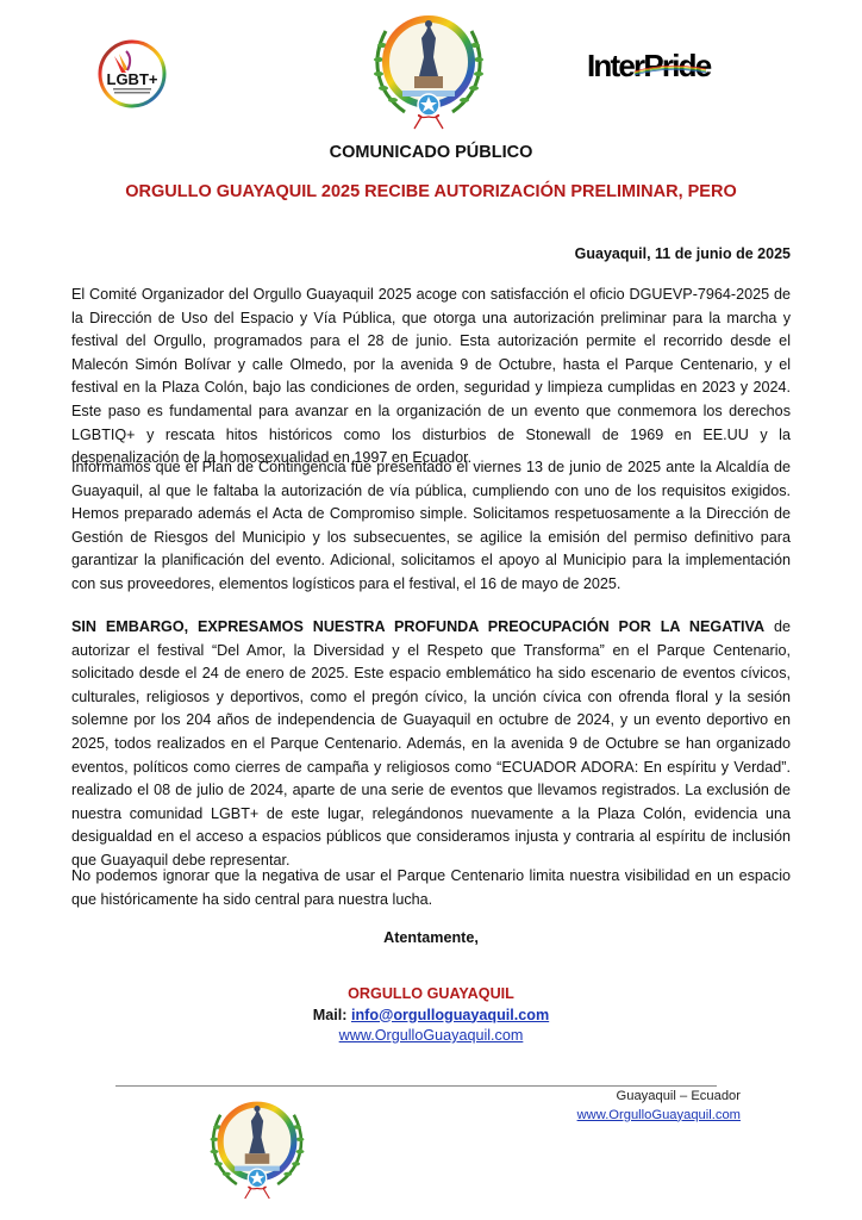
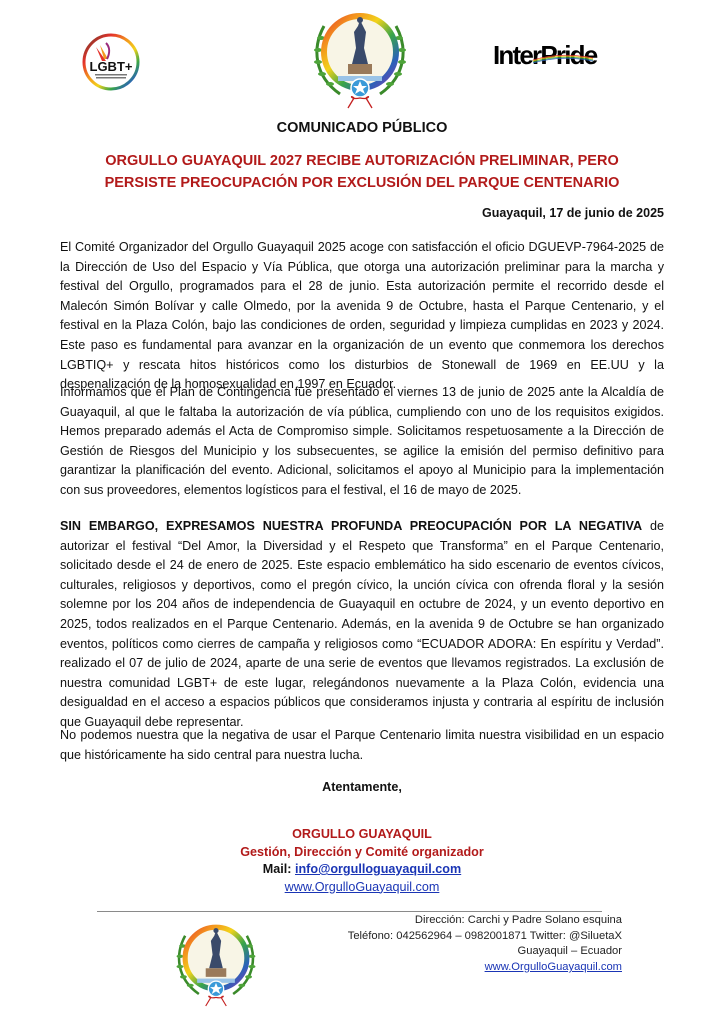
  LGBT+
  InterPde
  COMUNICADO PÚBLICO
- ORGULLO GUAYAQUIL 2025 RECIBE AUTORIZACIÓN PRELIMINAR, PERO
+ ORGULLO GUAYAQUIL 2027 RECIBE AUTORIZACIÓN PRELIMINAR, PERO
+ PERSISTE PREOCUPACIÓN POR EXCLUSIÓN DEL PARQUE CENTENARIO
- Guayaquil, 11 de junio de 2025
+ Guayaquil, 17 de junio de 2025
  El Comité Organizador del Orgullo Guayaquil 2025 acoge con satisfacción el oficio DGUEVP-7964-2025 de la Dirección de Uso del Espacio y Vía Pública, que otorga una autorización preliminar para la marcha y festival del Orgullo, programados para el 28 de junio. Esta autorización permite el recorrido desde el Malecón Simón Bolívar y calle Olmedo, por la avenida 9 de Octubre, hasta el Parque Centenario, y el festival en la Plaza Colón, bajo las condiciones de orden, seguridad y limpieza cumplidas en 2023 y 2024. Este paso es fundamental para avanzar en la organización de un evento que conmemora los derechos LGBTIQ+ y rescata hitos históricos como los disturbios de Stonewall de 1969 en EE.UU y la despenalización de la homosexualidad en 1997 en Ecuador.
  Informamos que el Plan de Contingencia fue presentado el viernes 13 de junio de 2025 ante la Alcaldía de Guayaquil, al que le faltaba la autorización de vía pública, cumpliendo con uno de los requisitos exigidos. Hemos preparado además el Acta de Compromiso simple. Solicitamos respetuosamente a la Dirección de Gestión de Riesgos del Municipio y los subsecuentes, se agilice la emisión del permiso definitivo para garantizar la planificación del evento. Adicional, solicitamos el apoyo al Municipio para la implementación con sus proveedores, elementos logísticos para el festival, el 16 de mayo de 2025.
- SIN EMBARGO, EXPRESAMOS NUESTRA PROFUNDA PREOCUPACIÓN POR LA NEGATIVA de autorizar el festival “Del Amor, la Diversidad y el Respeto que Transforma” en el Parque Centenario, solicitado desde el 24 de enero de 2025. Este espacio emblemático ha sido escenario de eventos cívicos, culturales, religiosos y deportivos, como el pregón cívico, la unción cívica con ofrenda floral y la sesión solemne por los 204 años de independencia de Guayaquil en octubre de 2024, y un evento deportivo en 2025, todos realizados en el Parque Centenario. Además, en la avenida 9 de Octubre se han organizado eventos, políticos como cierres de campaña y religiosos como “ECUADOR ADORA: En espíritu y Verdad”. realizado el 08 de julio de 2024, aparte de una serie de eventos que llevamos registrados. La exclusión de nuestra comunidad LGBT+ de este lugar, relegándonos nuevamente a la Plaza Colón, evidencia una desigualdad en el acceso a espacios públicos que consideramos injusta y contraria al espíritu de inclusión que Guayaquil debe representar.
+ SIN EMBARGO, EXPRESAMOS NUESTRA PROFUNDA PREOCUPACIÓN POR LA NEGATIVA de autorizar el festival “Del Amor, la Diversidad y el Respeto que Transforma” en el Parque Centenario, solicitado desde el 24 de enero de 2025. Este espacio emblemático ha sido escenario de eventos cívicos, culturales, religiosos y deportivos, como el pregón cívico, la unción cívica con ofrenda floral y la sesión solemne por los 204 años de independencia de Guayaquil en octubre de 2024, y un evento deportivo en 2025, todos realizados en el Parque Centenario. Además, en la avenida 9 de Octubre se han organizado eventos, políticos como cierres de campaña y religiosos como “ECUADOR ADORA: En espíritu y Verdad”. realizado el 07 de julio de 2024, aparte de una serie de eventos que llevamos registrados. La exclusión de nuestra comunidad LGBT+ de este lugar, relegándonos nuevamente a la Plaza Colón, evidencia una desigualdad en el acceso a espacios públicos que consideramos injusta y contraria al espíritu de inclusión que Guayaquil debe representar.
- No podemos ignorar que la negativa de usar el Parque Centenario limita nuestra visibilidad en un espacio que históricamente ha sido central para nuestra lucha.
+ No podemos nuestra que la negativa de usar el Parque Centenario limita nuestra visibilidad en un espacio que históricamente ha sido central para nuestra lucha.
  Atentamente,
  ORGULLO GUAYAQUIL
+ Gestión, Dirección y Comité organizador
  Mail: info@orgulloguayaquil.com
  www.OrgulloGuayaquil.com
+ Dirección: Carchi y Padre Solano esquina
+ Teléfono: 042562964 – 0982001871 Twitter: @SiluetaX
  Guayaquil – Ecuador
  www.OrgulloGuayaquil.com
